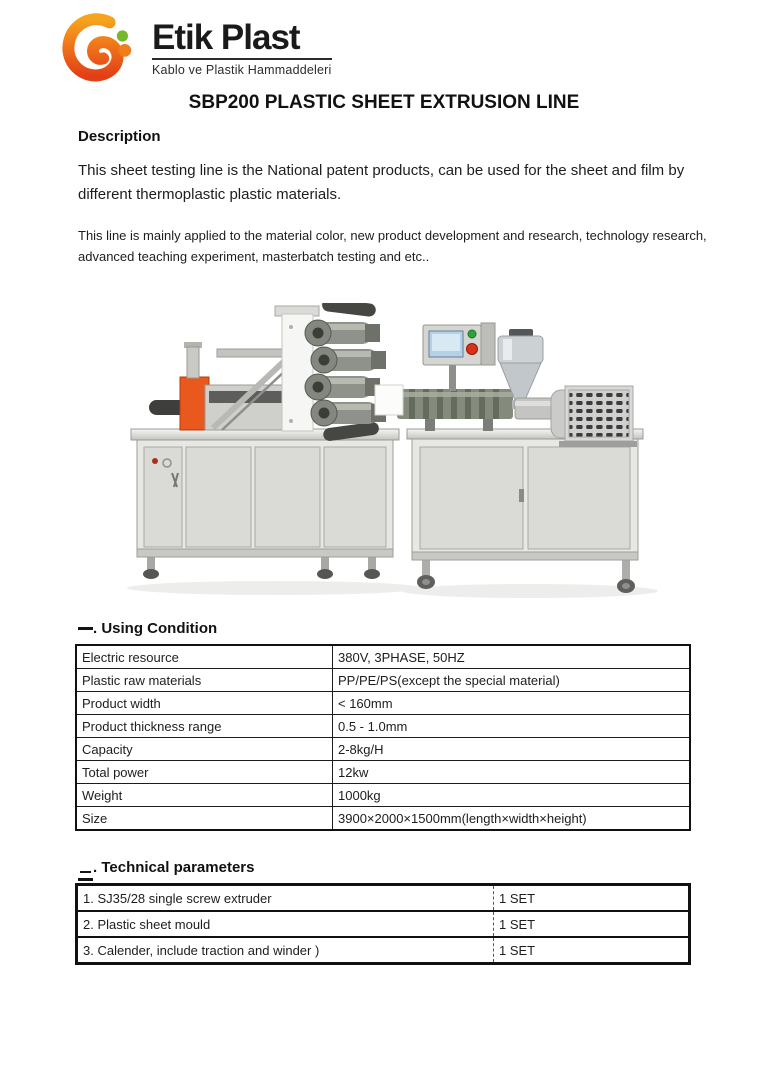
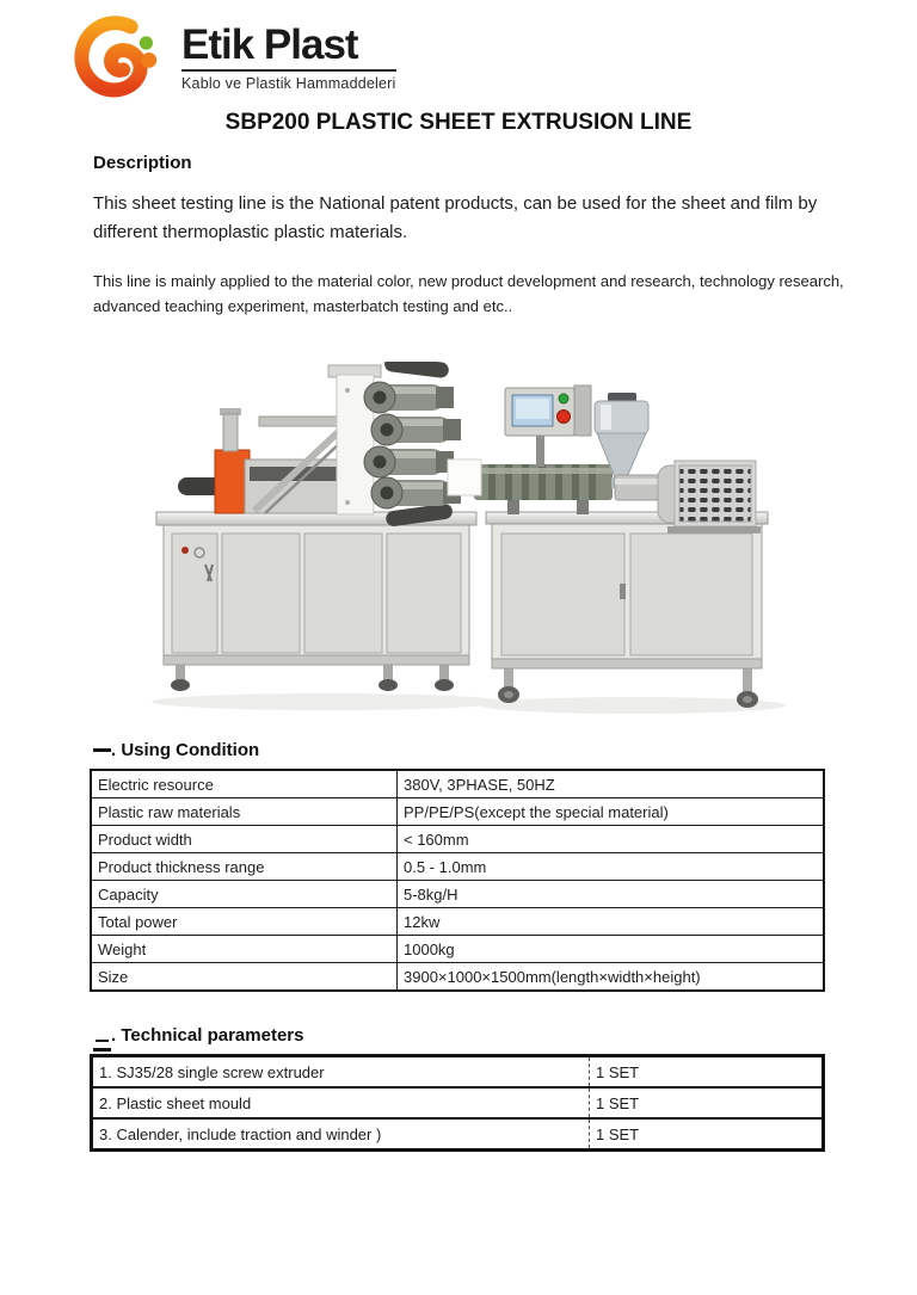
  Etik Plast
  Kablo ve Plastik Hammaddeleri
  SBP200 PLASTIC SHEET EXTRUSION LINE
  Description
  This sheet testing line is the National patent products, can be used for the sheet and film by different thermoplastic plastic materials.
  This line is mainly applied to the material color, new product development and research, technology research, advanced teaching experiment, masterbatch testing and etc..
  . Using Condition
  Electric resource	380V, 3PHASE, 50HZ
  Plastic raw materials	PP/PE/PS(except the special material)
  Product width	< 160mm
  Product thickness range	0.5 - 1.0mm
- Capacity	2-8kg/H
+ Capacity	5-8kg/H
  Total power	12kw
  Weight	1000kg
- Size	3900×2000×1500mm(length×width×height)
+ Size	3900×1000×1500mm(length×width×height)
  . Technical parameters
  1. SJ35/28 single screw extruder	1 SET
  2. Plastic sheet mould	1 SET
  3. Calender, include traction and winder )	1 SET
